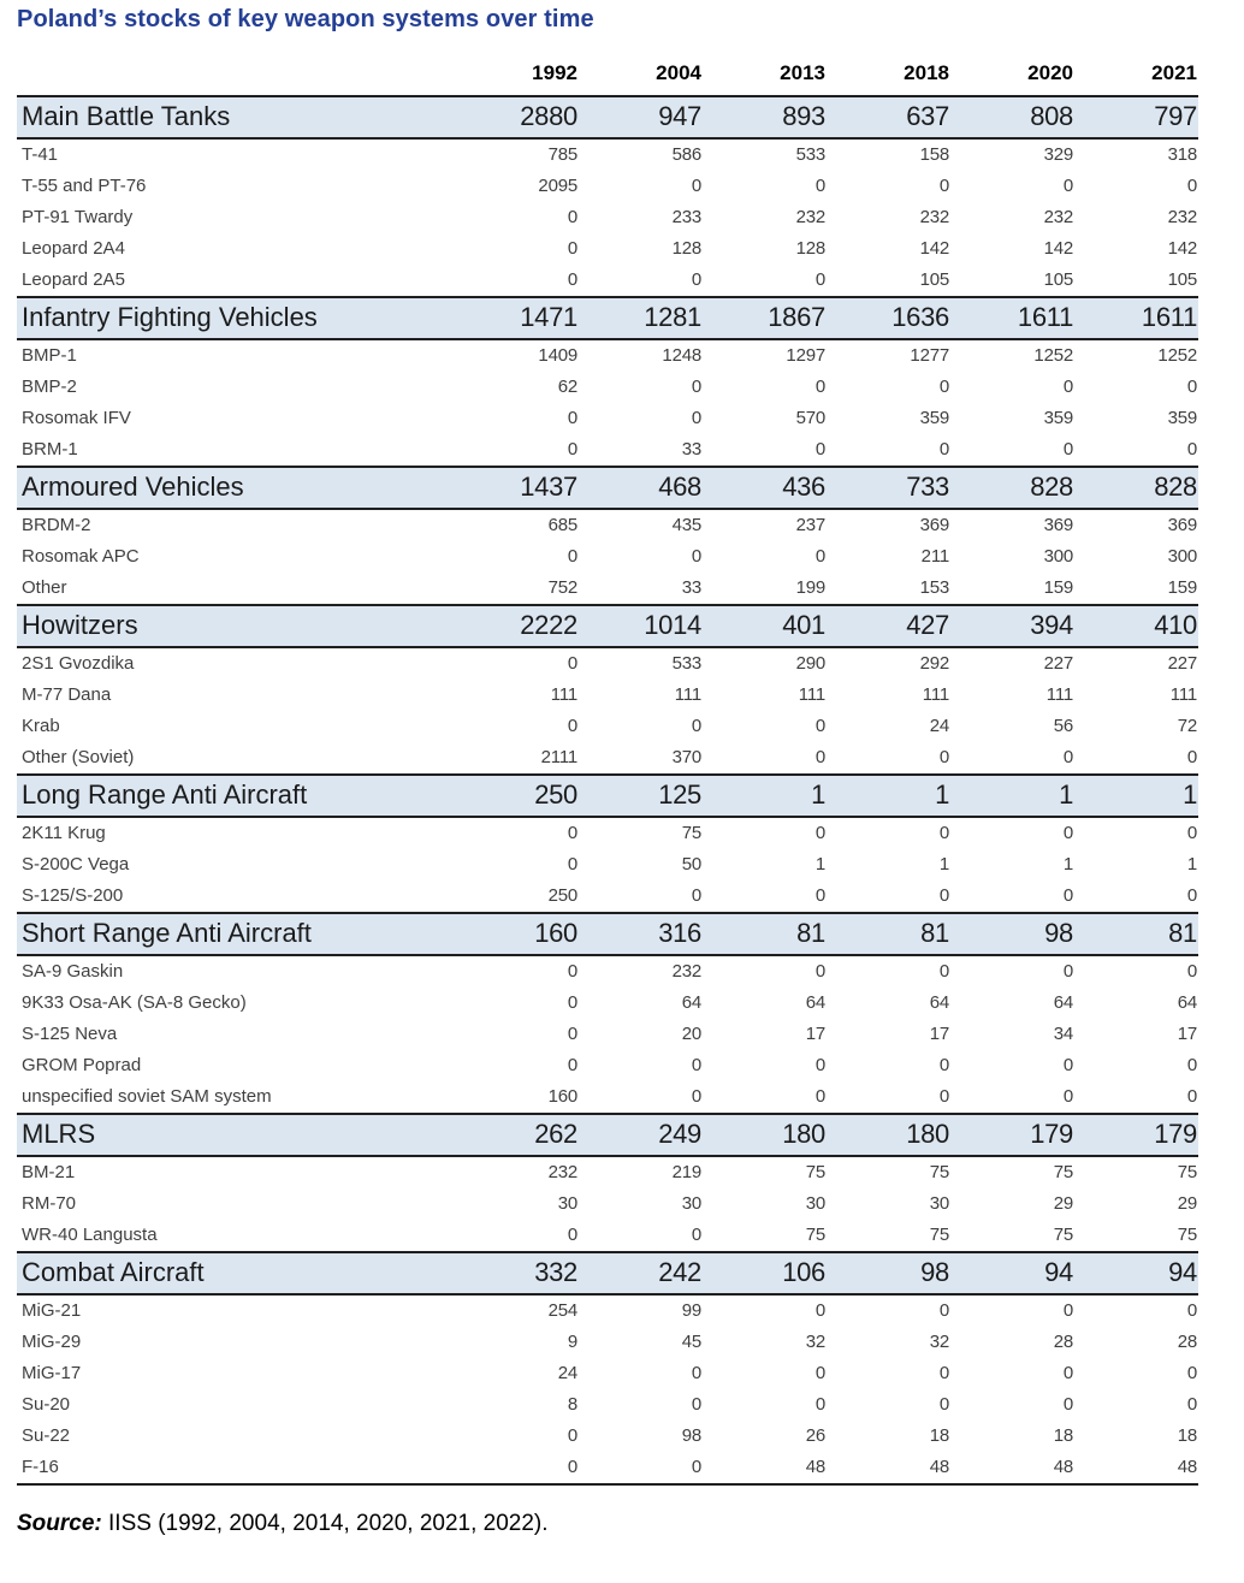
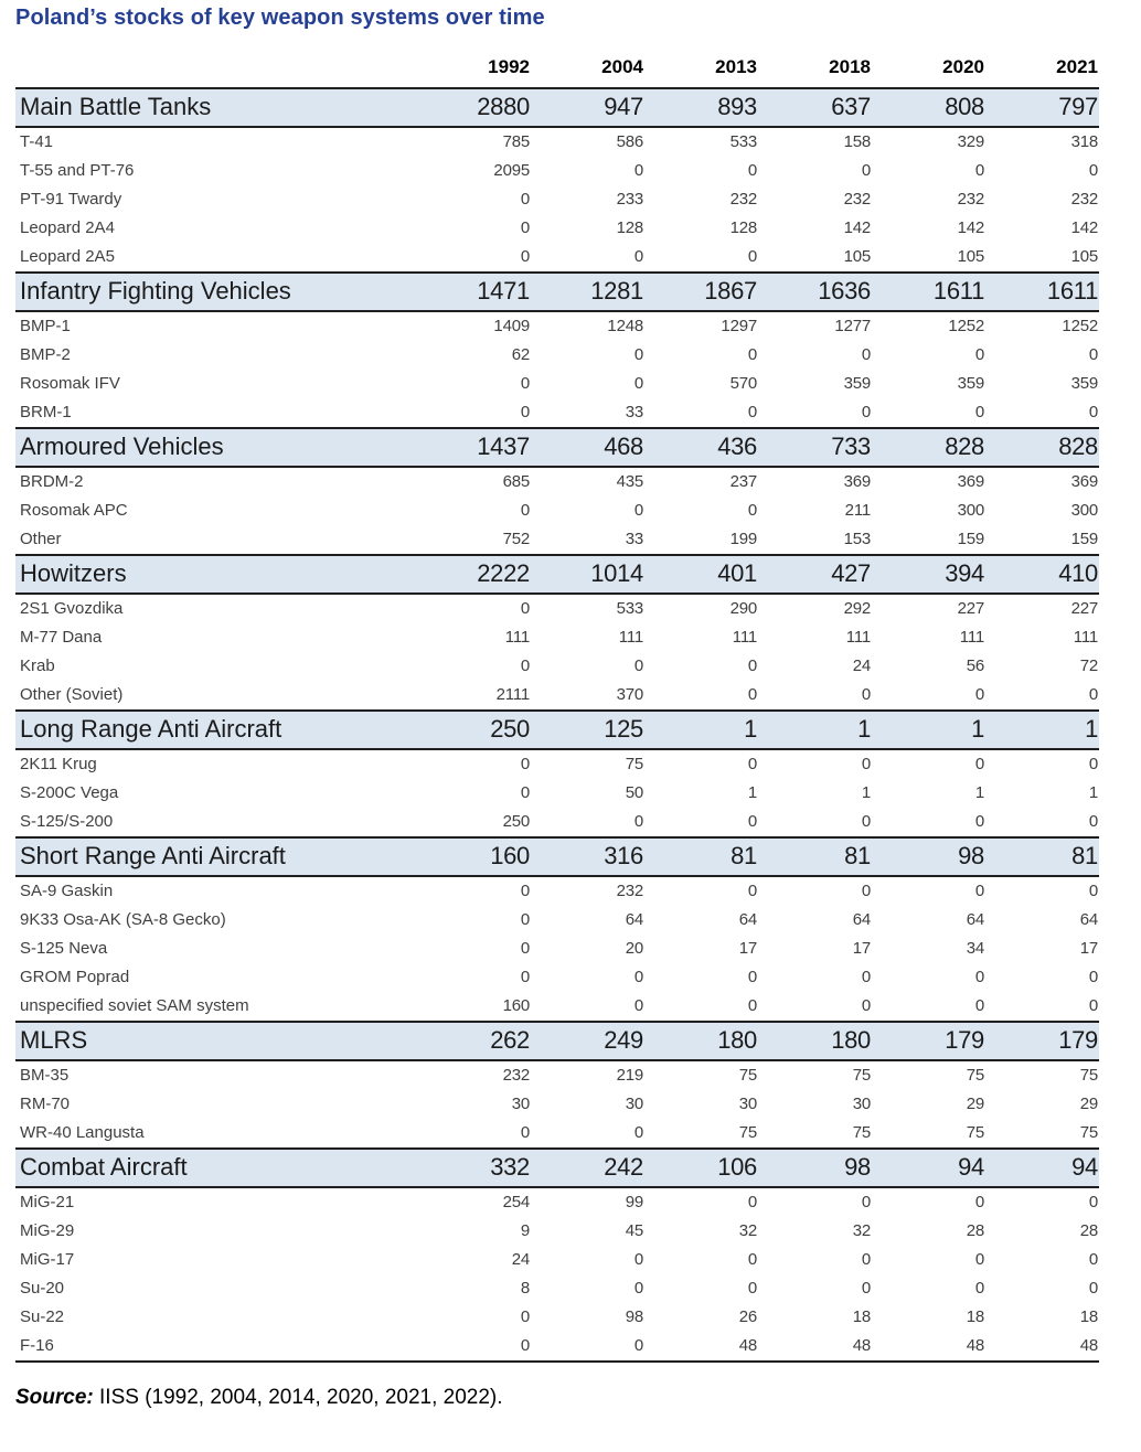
  Poland’s stocks of key weapon systems over time
  	1992	2004	2013	2018	2020	2021
  Main Battle Tanks	2880	947	893	637	808	797
  T-41	785	586	533	158	329	318
  T-55 and PT-76	2095	0	0	0	0	0
  PT-91 Twardy	0	233	232	232	232	232
  Leopard 2A4	0	128	128	142	142	142
  Leopard 2A5	0	0	0	105	105	105
  Infantry Fighting Vehicles	1471	1281	1867	1636	1611	1611
  BMP-1	1409	1248	1297	1277	1252	1252
  BMP-2	62	0	0	0	0	0
  Rosomak IFV	0	0	570	359	359	359
  BRM-1	0	33	0	0	0	0
  Armoured Vehicles	1437	468	436	733	828	828
  BRDM-2	685	435	237	369	369	369
  Rosomak APC	0	0	0	211	300	300
  Other	752	33	199	153	159	159
  Howitzers	2222	1014	401	427	394	410
  2S1 Gvozdika	0	533	290	292	227	227
  M-77 Dana	111	111	111	111	111	111
  Krab	0	0	0	24	56	72
  Other (Soviet)	2111	370	0	0	0	0
  Long Range Anti Aircraft	250	125	1	1	1	1
  2K11 Krug	0	75	0	0	0	0
  S-200C Vega	0	50	1	1	1	1
  S-125/S-200	250	0	0	0	0	0
  Short Range Anti Aircraft	160	316	81	81	98	81
  SA-9 Gaskin	0	232	0	0	0	0
  9K33 Osa-AK (SA-8 Gecko)	0	64	64	64	64	64
  S-125 Neva	0	20	17	17	34	17
  GROM Poprad	0	0	0	0	0	0
  unspecified soviet SAM system	160	0	0	0	0	0
  MLRS	262	249	180	180	179	179
- BM-21	232	219	75	75	75	75
+ BM-35	232	219	75	75	75	75
  RM-70	30	30	30	30	29	29
  WR-40 Langusta	0	0	75	75	75	75
  Combat Aircraft	332	242	106	98	94	94
  MiG-21	254	99	0	0	0	0
  MiG-29	9	45	32	32	28	28
  MiG-17	24	0	0	0	0	0
  Su-20	8	0	0	0	0	0
  Su-22	0	98	26	18	18	18
  F-16	0	0	48	48	48	48
  Source: IISS (1992, 2004, 2014, 2020, 2021, 2022).
